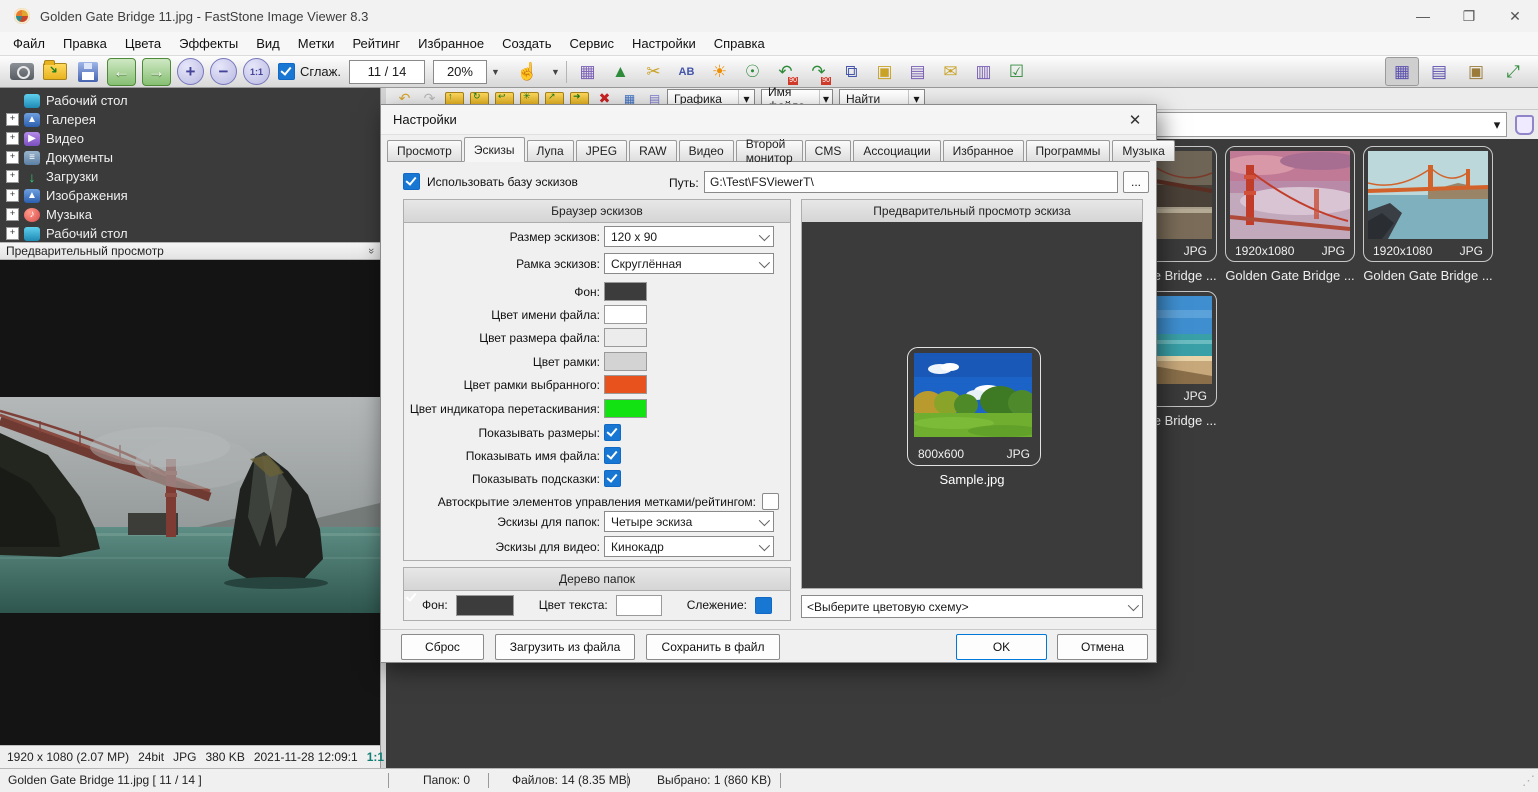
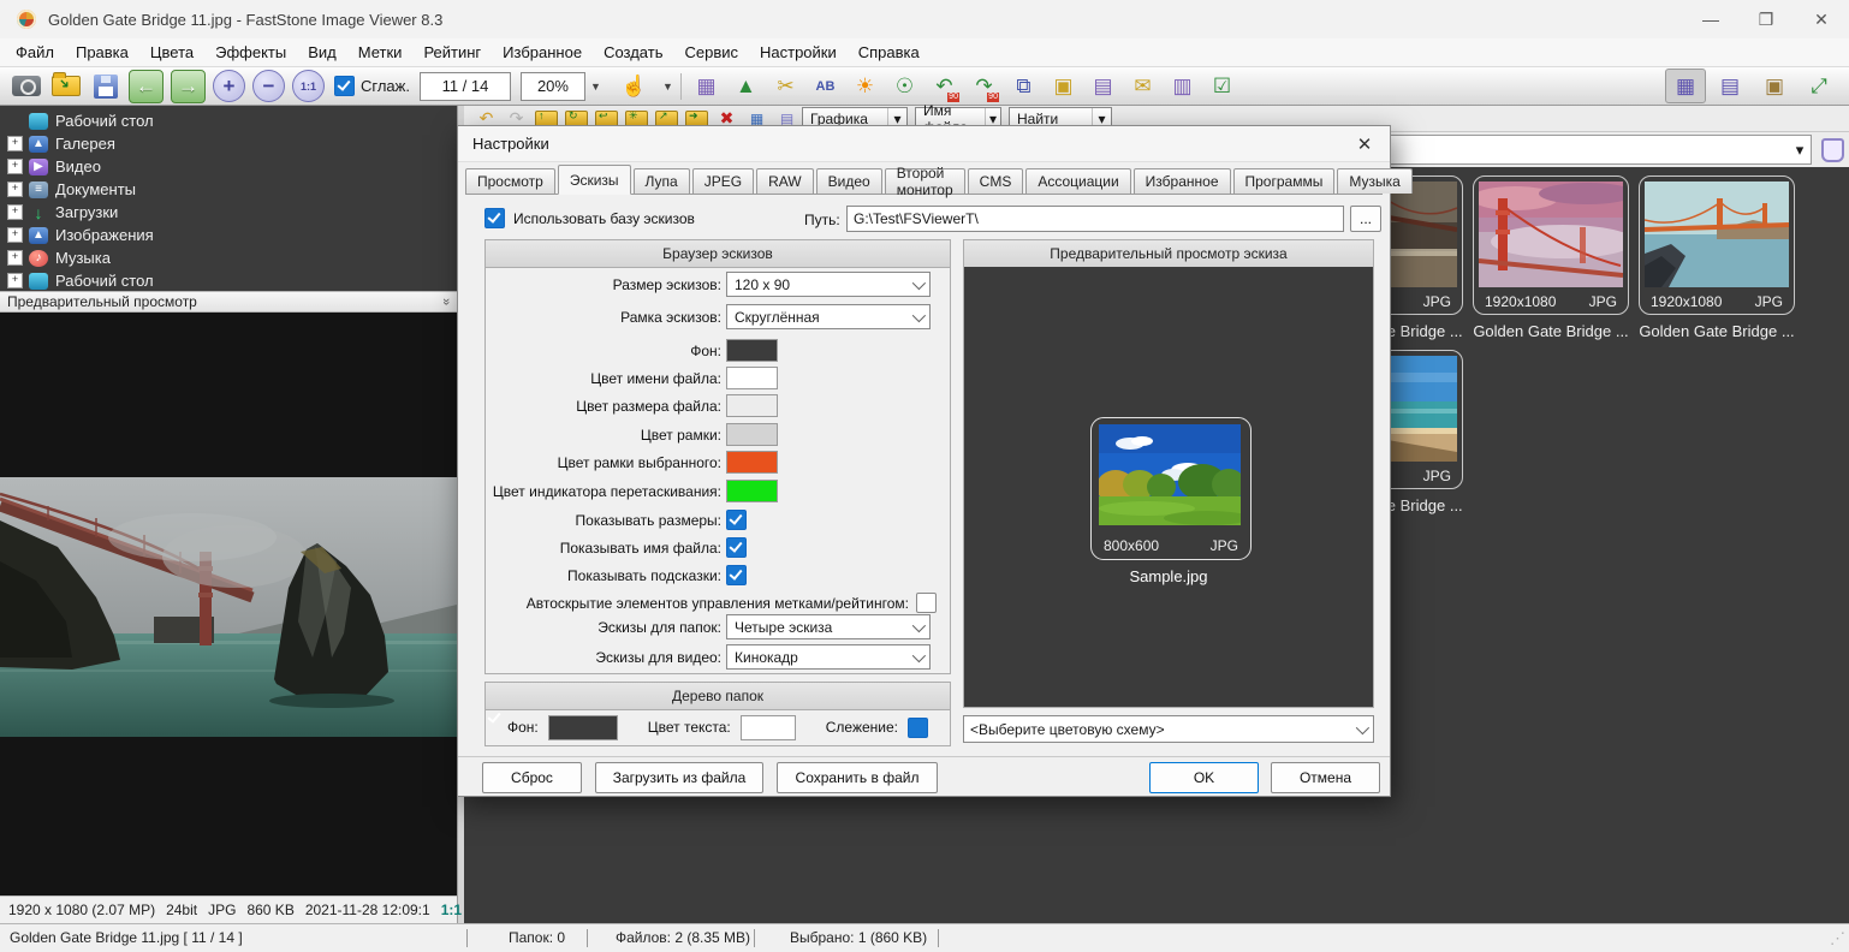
  Golden Gate Bridge 11.jpg - FastStone Image Viewer 8.3
  —
  ❐
  ✕
  Файл
  Правка
  Цвета
  Эффекты
  Вид
  Метки
  Рейтинг
  Избранное
  Создать
  Сервис
  Настройки
  Справка
  ←
  →
  +
  −
  1:1
  Сглаж.
  11 / 14
  20%
  ▼
  ☝
  ▼
  ▦
  ▲
  ✂
  AB
  ☀
  ☉
  ↶
  ↷
  ⧉
  ▣
  ▤
  ✉
  ▥
  ☑
  ▦
  ▤
  ▣
  ⤢
  Рабочий стол
  +
  ▲
  Галерея
  +
  ▶
  Видео
  +
  ≡
  Документы
  +
  ↓
  Загрузки
  +
  ▲
  Изображения
  +
  ♪
  Музыка
  +
  Рабочий стол
  Предварительный просмотр
  1920 x 1080 (2.07 MP)
  24bit
  JPG
- 380 KB
+ 860 KB
  2021-11-28 12:09:1
  1:1
  ↶
  ↷
  ✖
  ▦
  ▤
  Графика
  ▾
  ▾
  Найти
  ▾
  ▾
  JPG
  1920x1080
  JPG
  Golden Gate Bridge ...
  1920x1080
  JPG
  Golden Gate Bridge ...
  JPG
  Golden Gate Bridge 11.jpg [ 11 / 14 ]
  Папок: 0
- Файлов: 14 (8.35 MB)
+ Файлов: 2 (8.35 MB)
  Выбрано: 1 (860 KB)
  ⋰
  Настройки
  ✕
  Просмотр
  Эскизы
  Лупа
  JPEG
  RAW
  Видео
  Второй монитор
  CMS
  Ассоциации
  Избранное
  Программы
  Музыка
  Использовать базу эскизов
  Путь:
  G:\Test\FSViewerT\
  ...
  Браузер эскизов
  Размер эскизов:
  120 x 90
  Рамка эскизов:
  Скруглённая
  Фон:
  Цвет имени файла:
  Цвет размера файла:
  Цвет рамки:
  Цвет рамки выбранного:
  Цвет индикатора перетаскивания:
  Показывать размеры:
  Показывать имя файла:
  Показывать подсказки:
  Автоскрытие элементов управления метками/рейтингом:
  Эскизы для папок:
  Четыре эскиза
  Эскизы для видео:
  Кинокадр
  Дерево папок
  Фон:
  Цвет текста:
  Слежение:
  Предварительный просмотр эскиза
  800x600
  JPG
  Sample.jpg
  <Выберите цветовую схему>
  Сброс
  Загрузить из файла
  Сохранить в файл
  OK
  Отмена
